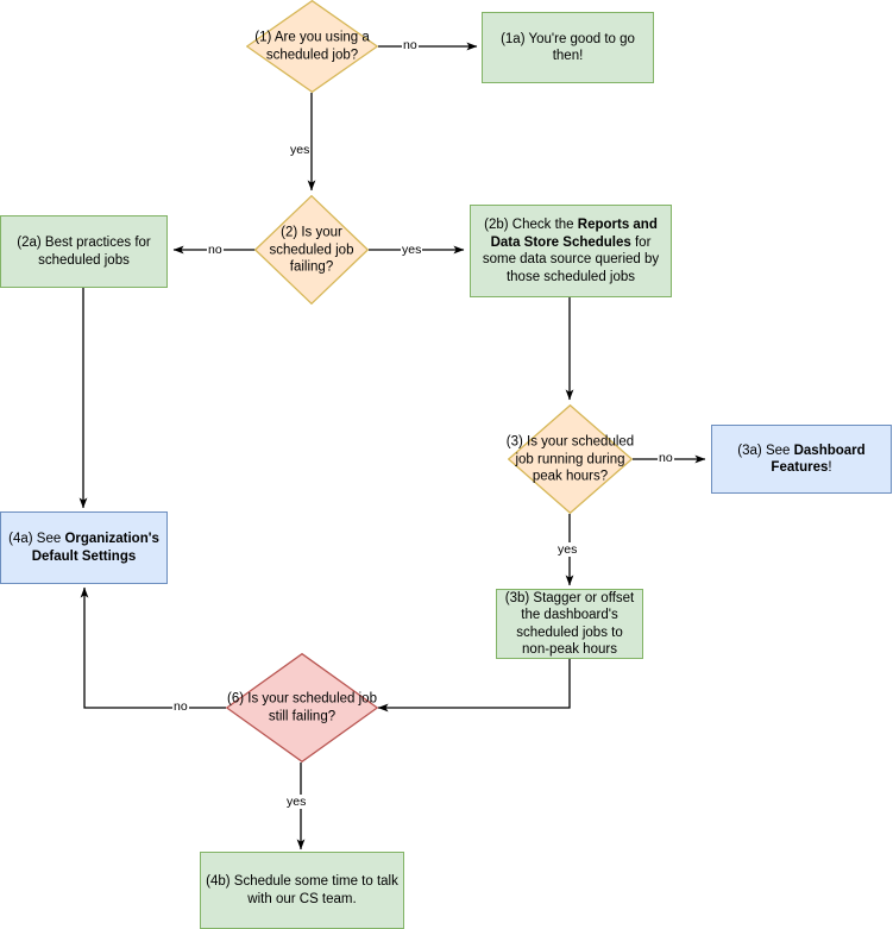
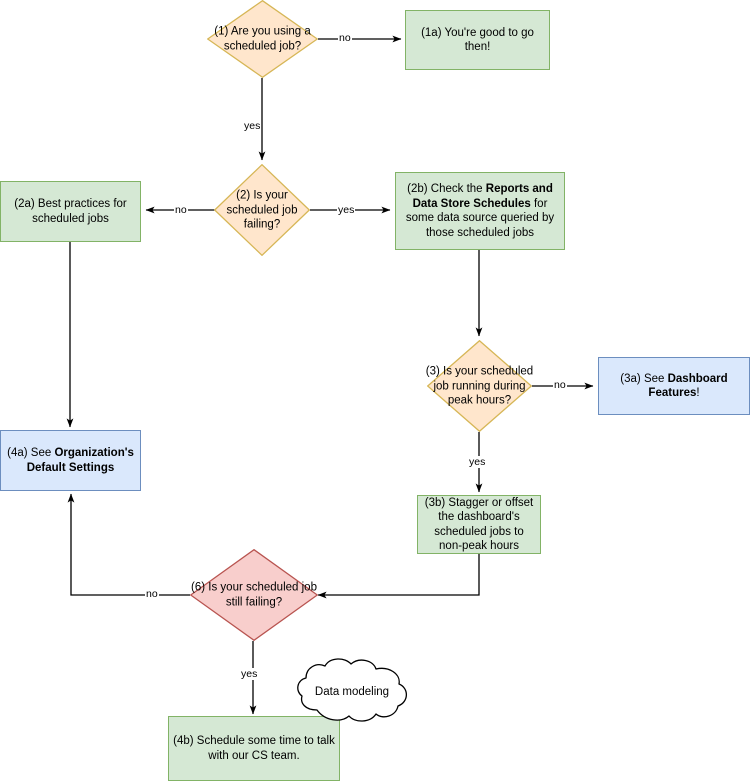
  (1) Are you using a scheduled job?
  (1a) You're good to go then!
  (2) Is your scheduled job failing?
  (2a) Best practices for scheduled jobs
  (2b) Check the Reports and Data Store Schedules for some data source queried by those scheduled jobs
  (3) Is your scheduled job running during peak hours?
  (3a) See Dashboard Features!
  (3b) Stagger or offset the dashboard's scheduled jobs to non-peak hours
  (6) Is your scheduled job still failing?
  (4a) See Organization's Default Settings
  (4b) Schedule some time to talk with our CS team.
+ Data modeling
  no
  yes
  no
  yes
  no
  yes
  no
  yes
